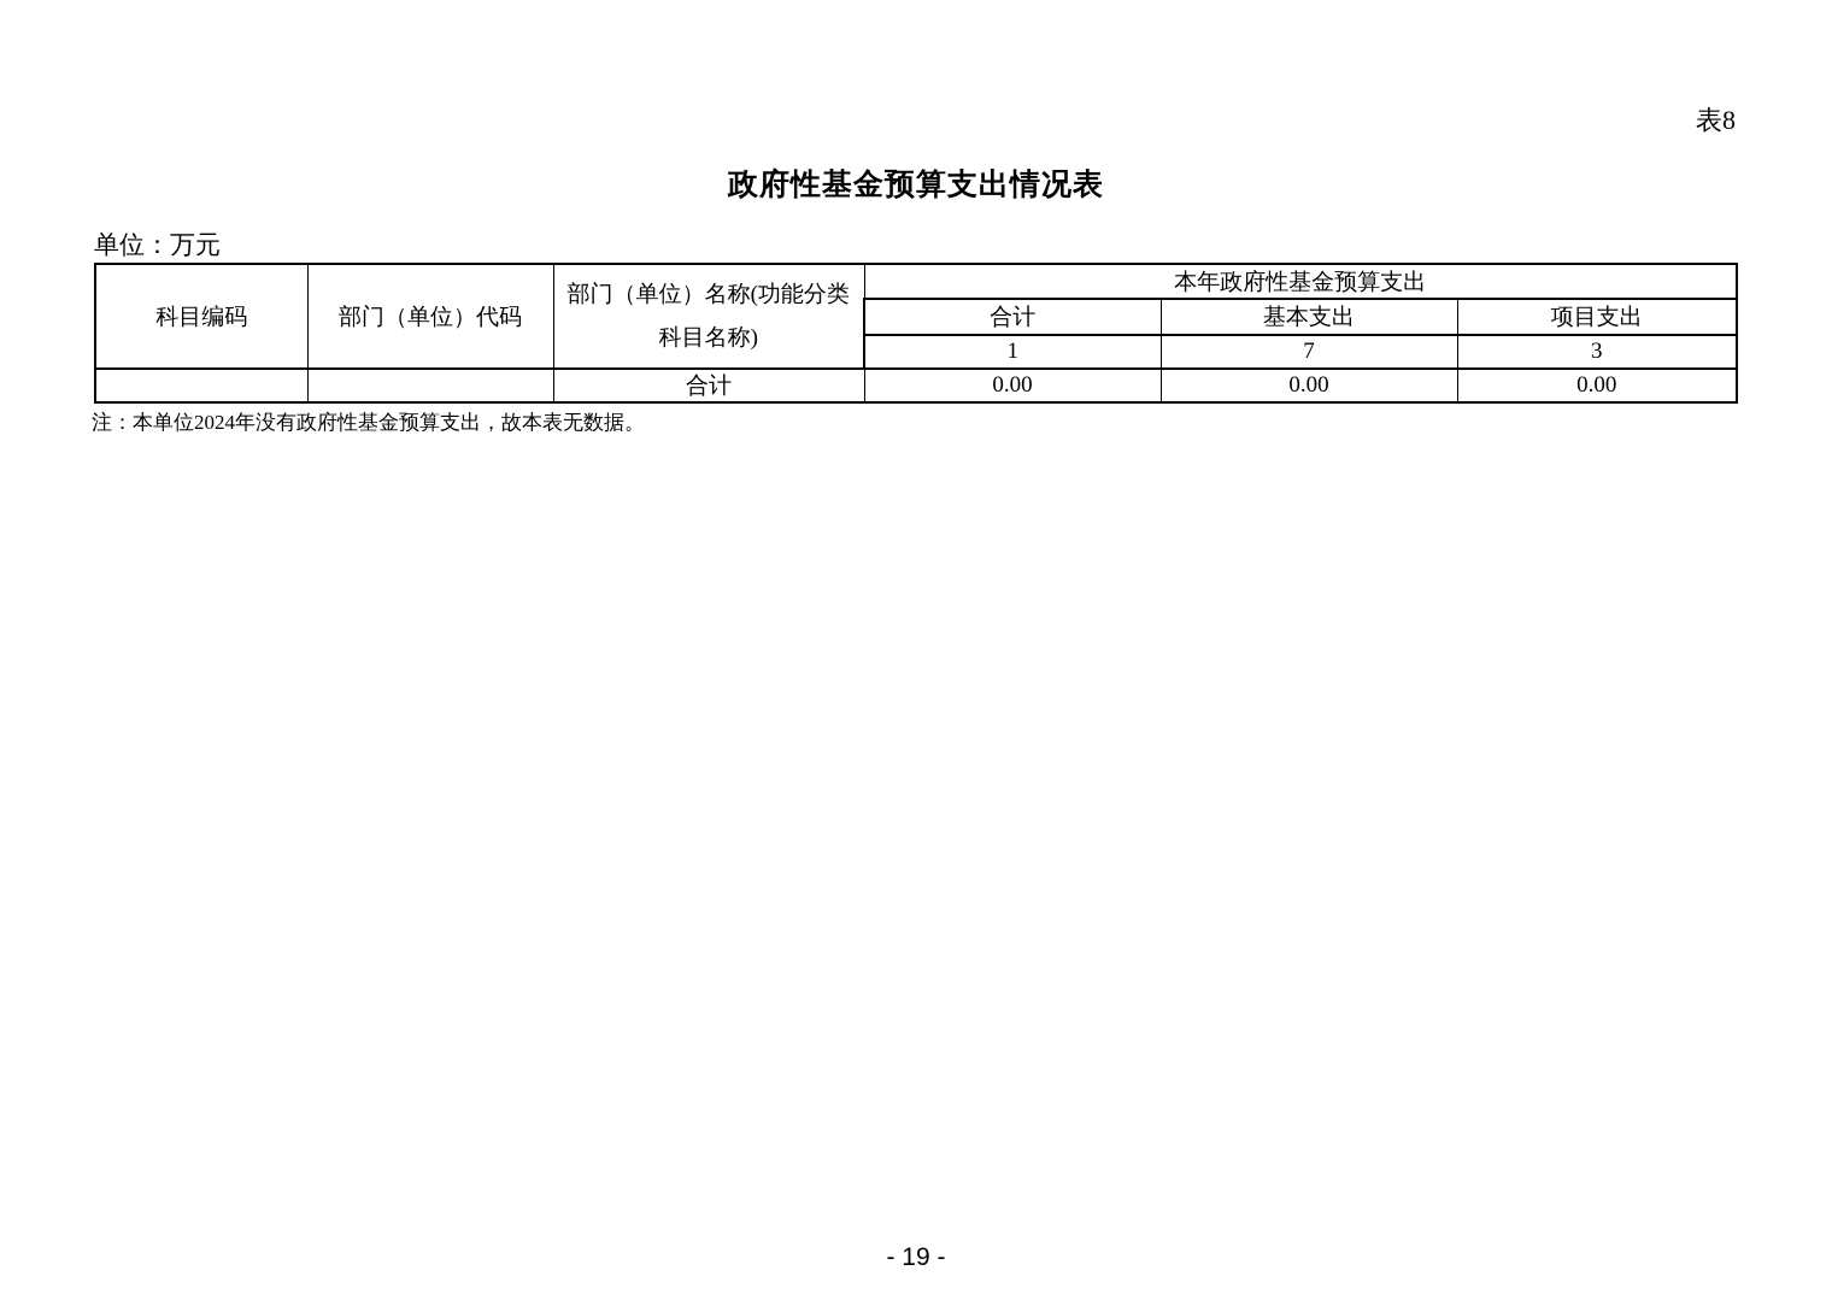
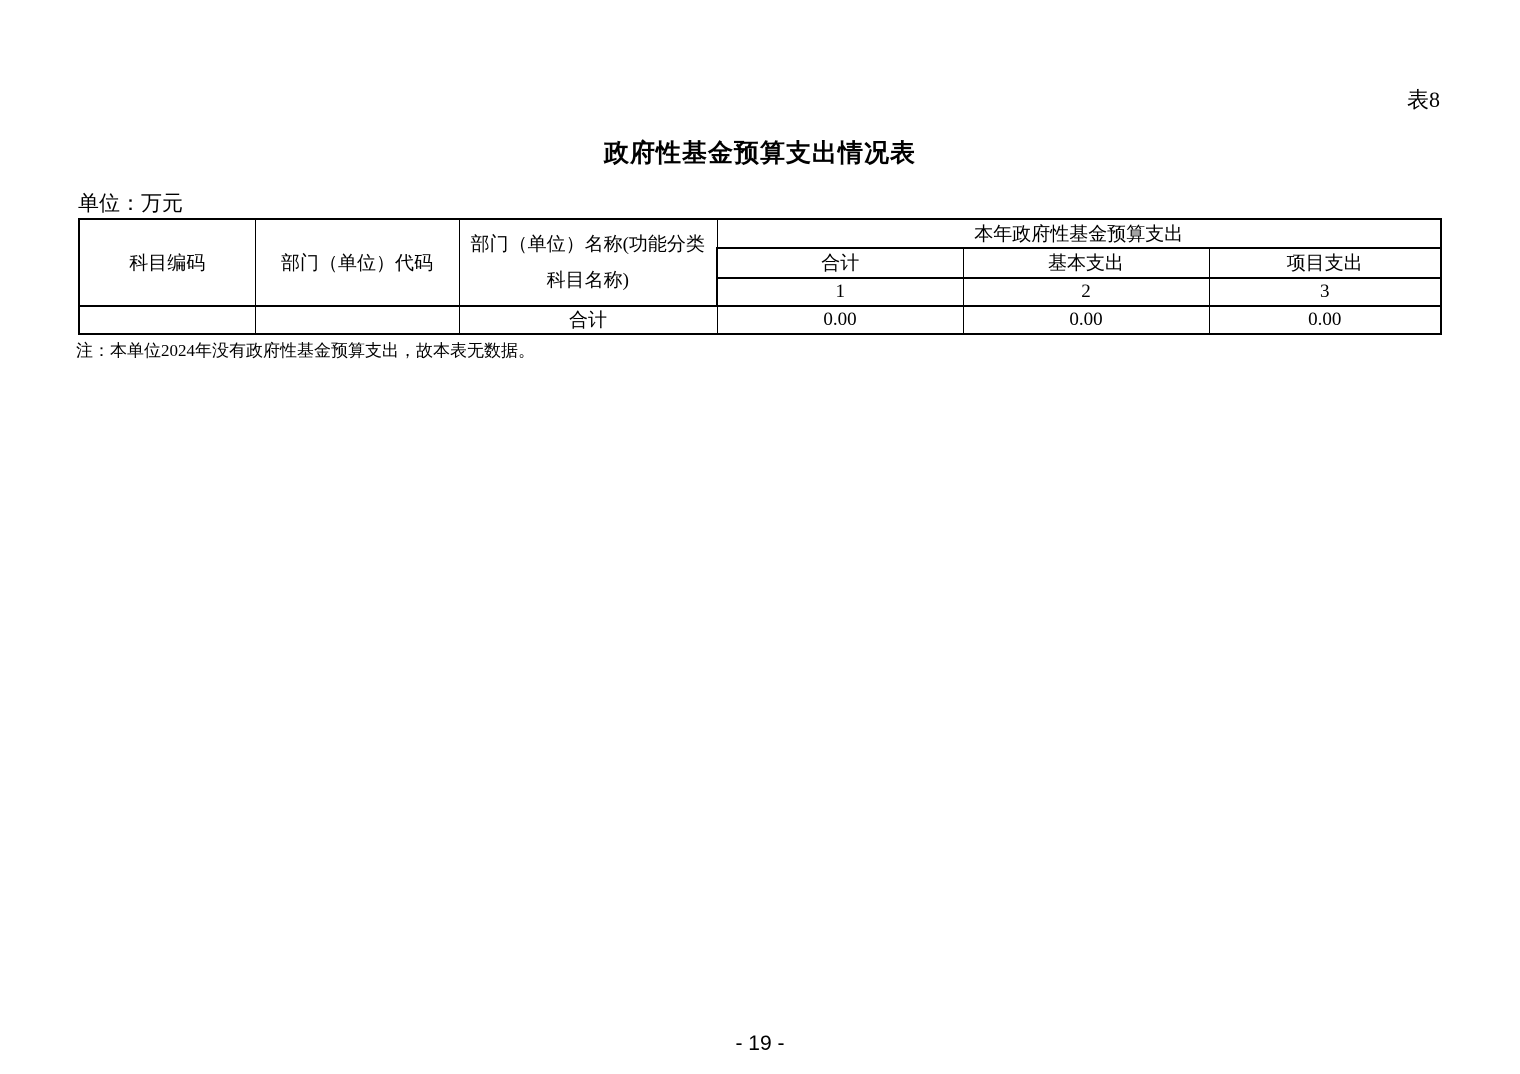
  表8
  政府性基金预算支出情况表
  单位：万元
  科目编码	部门（单位）代码	部门（单位）名称(功能分类科目名称)	本年政府性基金预算支出
  合计	基本支出	项目支出
- 1	7	3
+ 1	2	3
  		合计	0.00	0.00	0.00
  注：本单位2024年没有政府性基金预算支出，故本表无数据。
  - 19 -
